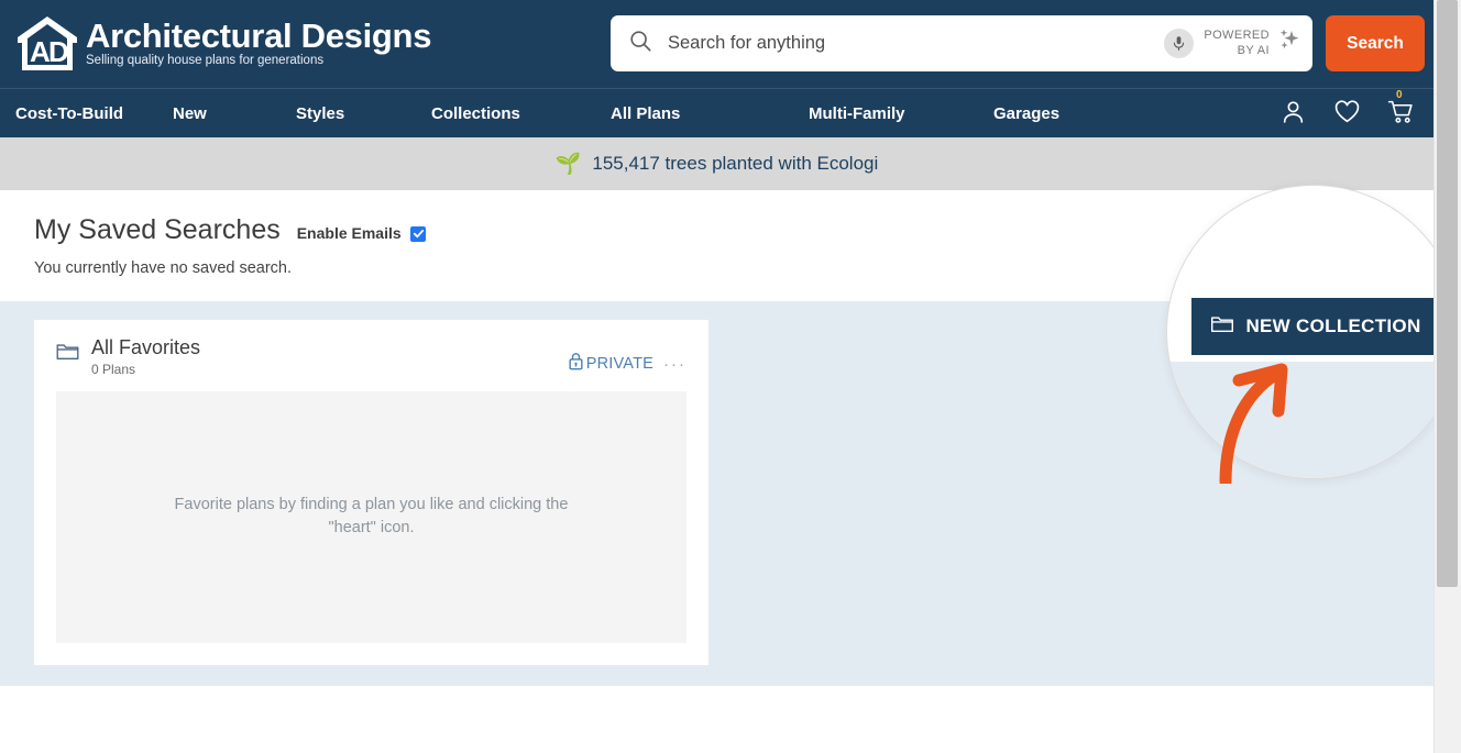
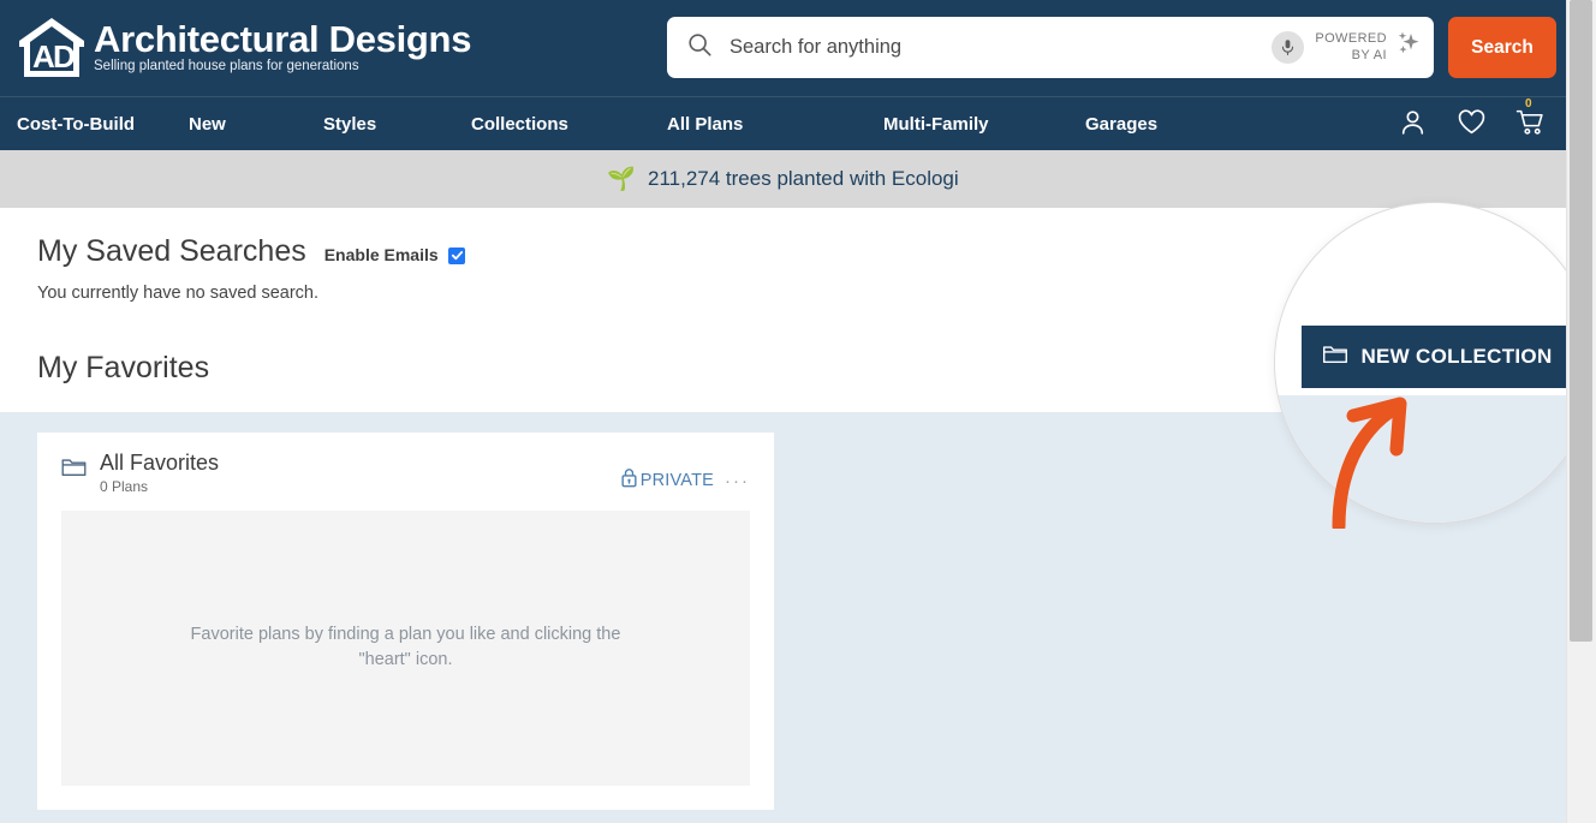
  A
  D
  Architectural Designs
- Selling quality house plans for generations
+ Selling planted house plans for generations
  Search for anything
  POWERED
  BY AI
  Search
  Cost-To-Build
  New
  Styles
  Collections
  All Plans
  Multi-Family
  Garages
  0
  🌱
- 155,417 trees planted with Ecologi
+ 211,274 trees planted with Ecologi
  My Saved Searches
  Enable Emails
  You currently have no saved search.
+ My Favorites
  All Favorites
  0 Plans
  PRIVATE
  ···
  Favorite plans by finding a plan you like and clicking the
  "heart" icon.
  NEW COLLECTION
